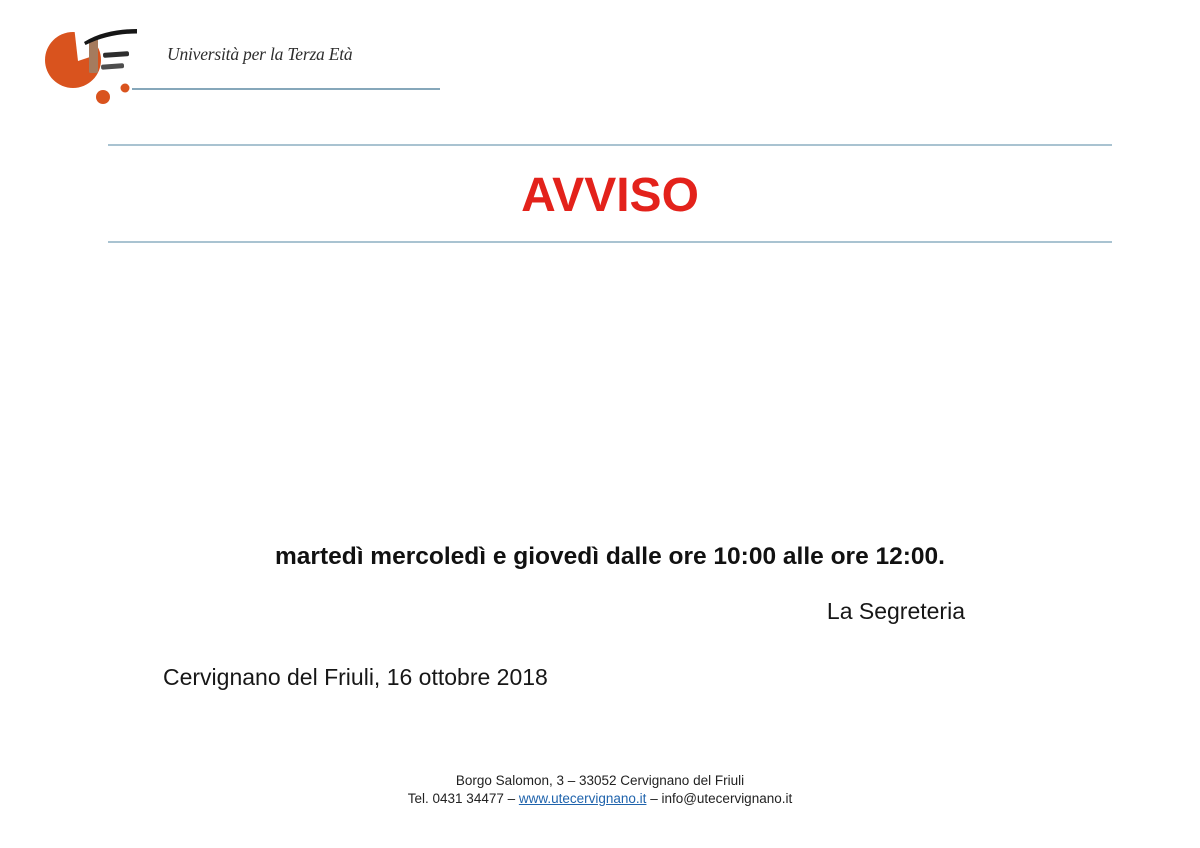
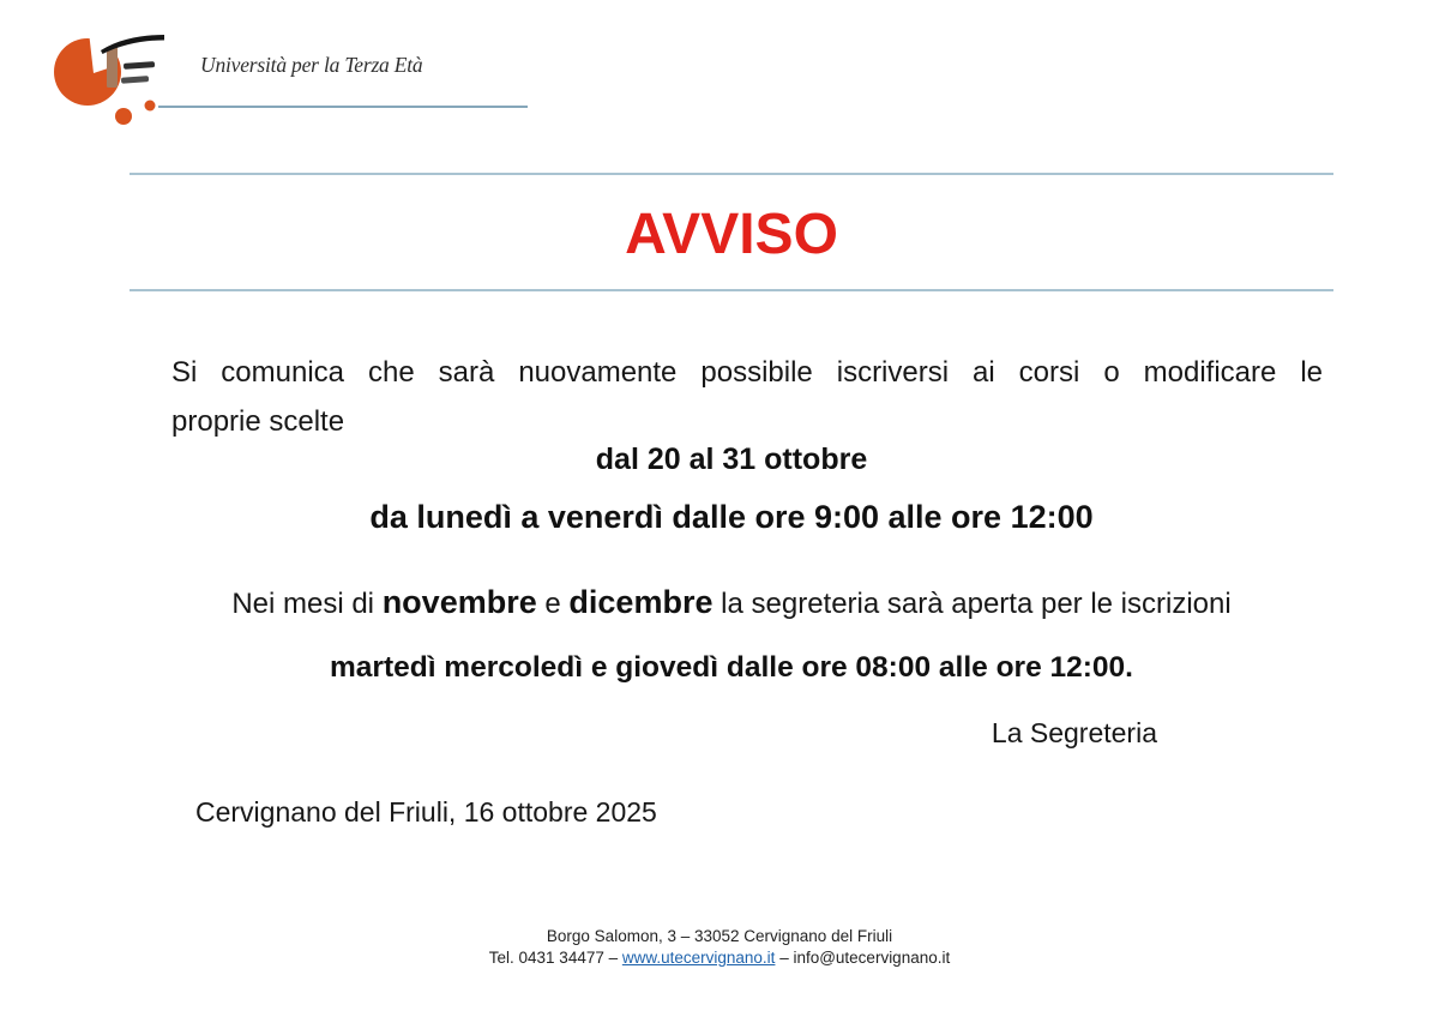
  Università per la Terza Età
  AVVISO
+ Si comunica che sarà nuovamente possibile iscriversi ai corsi o modificare le
+ proprie scelte
+ dal 20 al 31 ottobre
+ da lunedì a venerdì dalle ore 9:00 alle ore 12:00
+ Nei mesi di novembre e dicembre la segreteria sarà aperta per le iscrizioni
- martedì mercoledì e giovedì dalle ore 10:00 alle ore 12:00.
+ martedì mercoledì e giovedì dalle ore 08:00 alle ore 12:00.
  La Segreteria
- Cervignano del Friuli, 16 ottobre 2018
+ Cervignano del Friuli, 16 ottobre 2025
  Borgo Salomon, 3 – 33052 Cervignano del Friuli
  Tel. 0431 34477 – www.utecervignano.it – info@utecervignano.it
